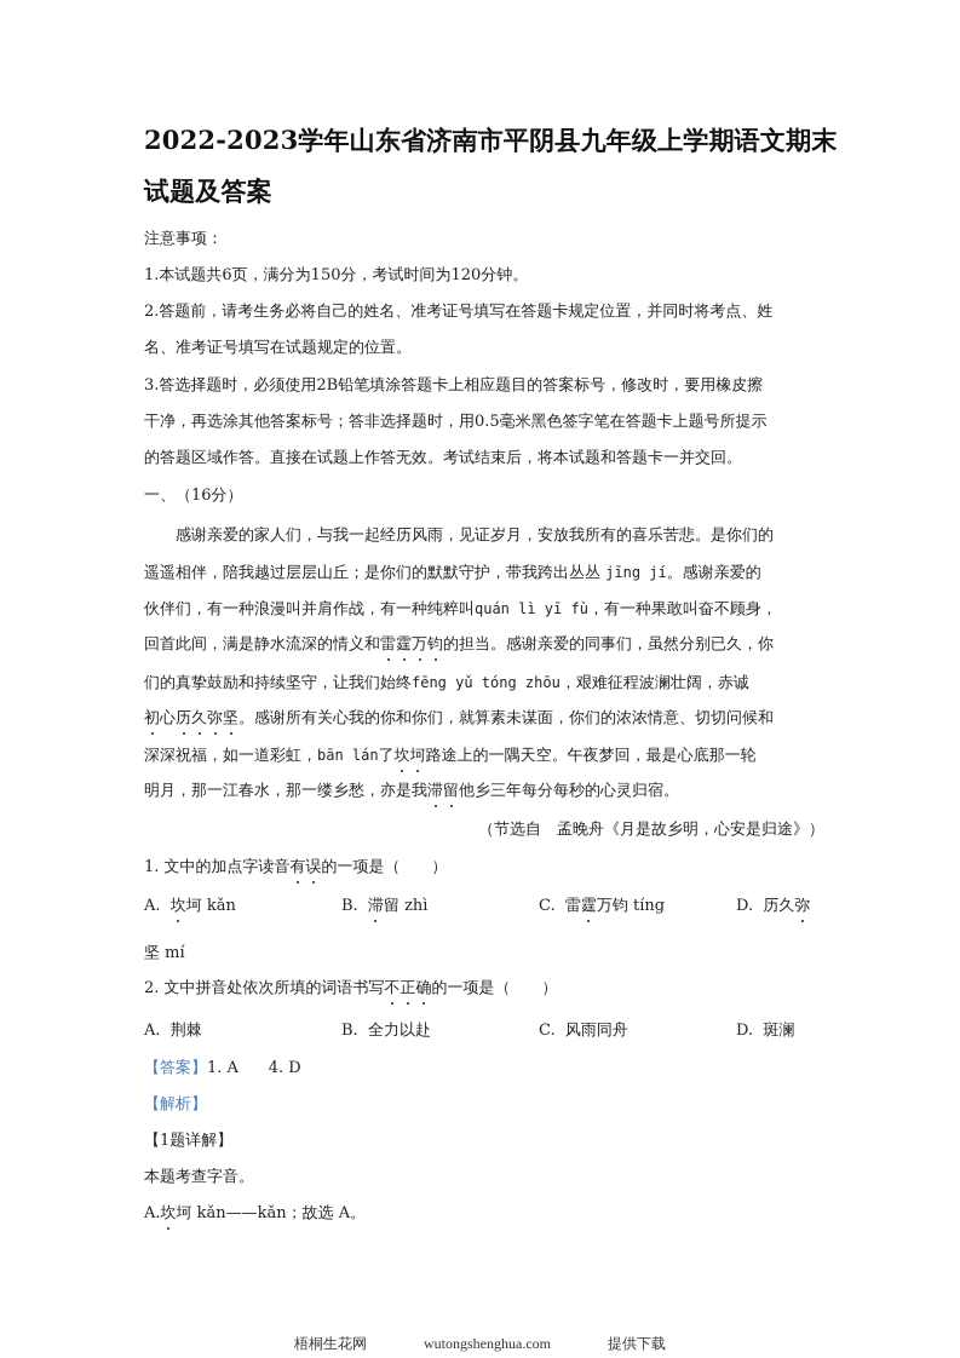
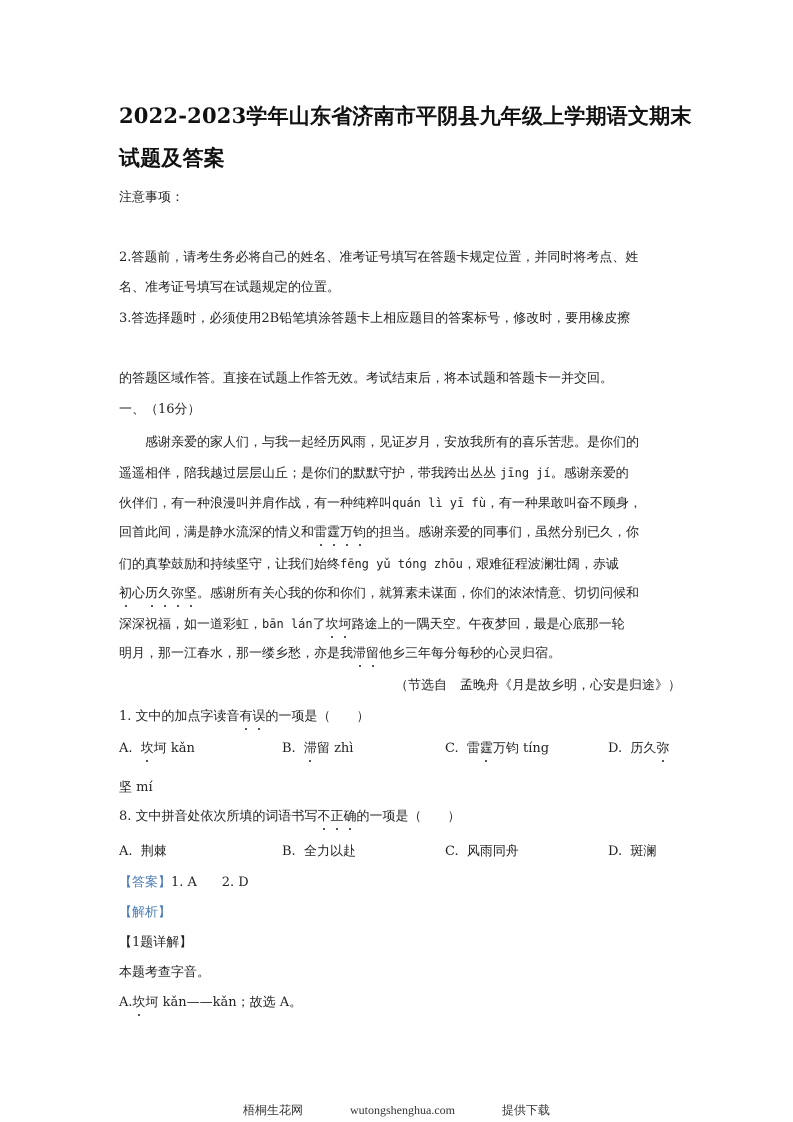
  2022-2023学年山东省济南市平阴县九年级上学期语文期末
  试题及答案
  注意事项：
- 1.本试题共6页，满分为150分，考试时间为120分钟。
  2.答题前，请考生务必将自己的姓名、准考证号填写在答题卡规定位置，并同时将考点、姓
  名、准考证号填写在试题规定的位置。
  3.答选择题时，必须使用2B铅笔填涂答题卡上相应题目的答案标号，修改时，要用橡皮擦
- 干净，再选涂其他答案标号；答非选择题时，用0.5毫米黑色签字笔在答题卡上题号所提示
  的答题区域作答。直接在试题上作答无效。考试结束后，将本试题和答题卡一并交回。
  一、（16分）
  感谢亲爱的家人们，与我一起经历风雨，见证岁月，安放我所有的喜乐苦悲。是你们的
  遥遥相伴，陪我越过层层山丘；是你们的默默守护，带我跨出丛丛 jīng jí。感谢亲爱的
  伙伴们，有一种浪漫叫并肩作战，有一种纯粹叫quán lì yī fù，有一种果敢叫奋不顾身，
  回首此间，满是静水流深的情义和雷霆万钧的担当。感谢亲爱的同事们，虽然分别已久，你
  们的真挚鼓励和持续坚守，让我们始终fēng yǔ tóng zhōu，艰难征程波澜壮阔，赤诚
  初心历久弥坚。感谢所有关心我的你和你们，就算素未谋面，你们的浓浓情意、切切问候和
  深深祝福，如一道彩虹，bān lán了坎坷路途上的一隅天空。午夜梦回，最是心底那一轮
  明月，那一江春水，那一缕乡愁，亦是我滞留他乡三年每分每秒的心灵归宿。
  （节选自 孟晚舟《月是故乡明，心安是归途》）
  1. 文中的加点字读音有误的一项是（ ）
  A. 坎坷 kǎn
  B. 滞留 zhì
  C. 雷霆万钧 tíng
  D. 历久弥
  坚 mí
- 2. 文中拼音处依次所填的词语书写不正确的一项是（ ）
+ 8. 文中拼音处依次所填的词语书写不正确的一项是（ ）
  A. 荆棘
  B. 全力以赴
  C. 风雨同舟
  D. 斑澜
- 【答案】1. A 4. D
+ 【答案】1. A 2. D
  【解析】
  【1题详解】
  本题考查字音。
  A.坎坷 kǎn——kǎn；故选 A。
  梧桐生花网 wutongshenghua.com 提供下载
